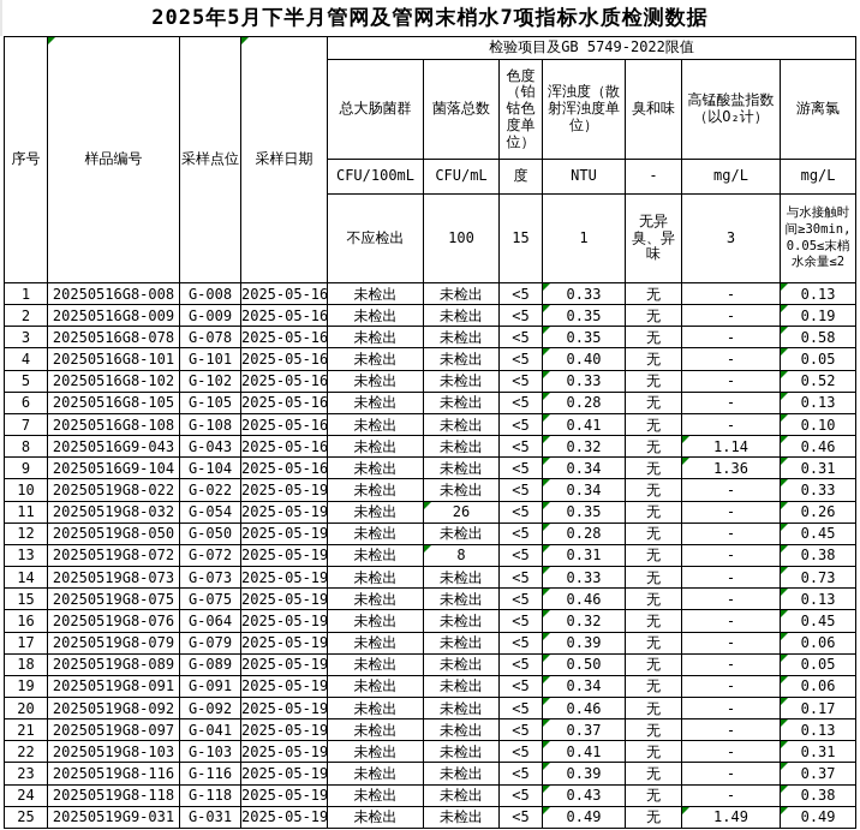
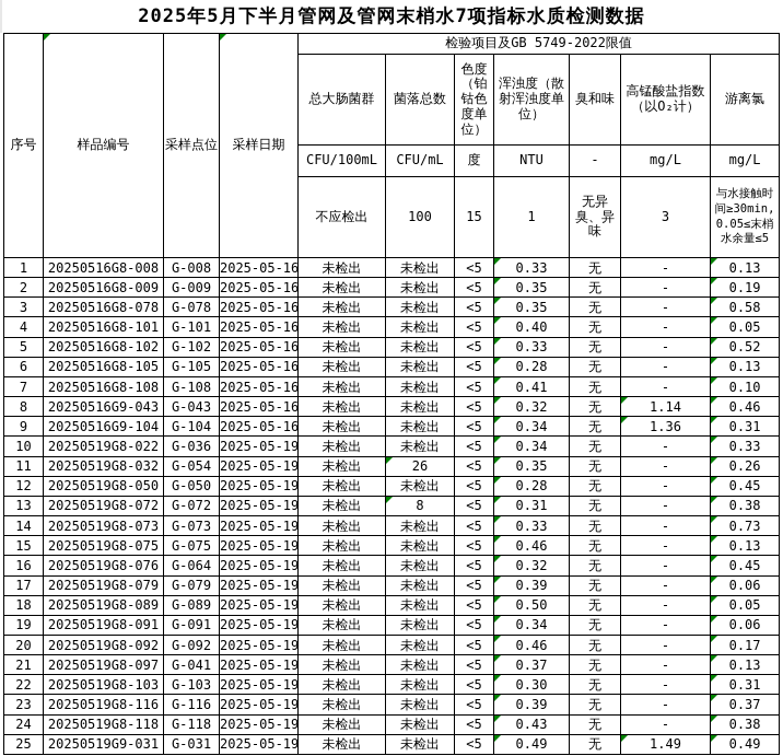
  2025年5月下半月管网及管网末梢水7项指标水质检测数据
  序号	样品编号	采样点位	采样日期	检验项目及GB 5749-2022限值
  总大肠菌群	菌落总数	色度（铂钴色度单位）	浑浊度（散射浑浊度单位）	臭和味	高锰酸盐指数（以O₂计）	游离氯
  CFU/100mL	CFU/mL	度	NTU	-	mg/L	mg/L
- 不应检出	100	15	1	无异臭、异味	3	与水接触时间≥30min,0.05≤末梢水余量≤2
+ 不应检出	100	15	1	无异臭、异味	3	与水接触时间≥30min,0.05≤末梢水余量≤5
  1	20250516G8-008	G-008	2025-05-16	未检出	未检出	<5	0.33	无	-	0.13
  2	20250516G8-009	G-009	2025-05-16	未检出	未检出	<5	0.35	无	-	0.19
  3	20250516G8-078	G-078	2025-05-16	未检出	未检出	<5	0.35	无	-	0.58
  4	20250516G8-101	G-101	2025-05-16	未检出	未检出	<5	0.40	无	-	0.05
  5	20250516G8-102	G-102	2025-05-16	未检出	未检出	<5	0.33	无	-	0.52
  6	20250516G8-105	G-105	2025-05-16	未检出	未检出	<5	0.28	无	-	0.13
  7	20250516G8-108	G-108	2025-05-16	未检出	未检出	<5	0.41	无	-	0.10
  8	20250516G9-043	G-043	2025-05-16	未检出	未检出	<5	0.32	无	1.14	0.46
  9	20250516G9-104	G-104	2025-05-16	未检出	未检出	<5	0.34	无	1.36	0.31
- 10	20250519G8-022	G-022	2025-05-19	未检出	未检出	<5	0.34	无	-	0.33
+ 10	20250519G8-022	G-036	2025-05-19	未检出	未检出	<5	0.34	无	-	0.33
  11	20250519G8-032	G-054	2025-05-19	未检出	26	<5	0.35	无	-	0.26
  12	20250519G8-050	G-050	2025-05-19	未检出	未检出	<5	0.28	无	-	0.45
  13	20250519G8-072	G-072	2025-05-19	未检出	8	<5	0.31	无	-	0.38
  14	20250519G8-073	G-073	2025-05-19	未检出	未检出	<5	0.33	无	-	0.73
  15	20250519G8-075	G-075	2025-05-19	未检出	未检出	<5	0.46	无	-	0.13
  16	20250519G8-076	G-064	2025-05-19	未检出	未检出	<5	0.32	无	-	0.45
  17	20250519G8-079	G-079	2025-05-19	未检出	未检出	<5	0.39	无	-	0.06
  18	20250519G8-089	G-089	2025-05-19	未检出	未检出	<5	0.50	无	-	0.05
  19	20250519G8-091	G-091	2025-05-19	未检出	未检出	<5	0.34	无	-	0.06
  20	20250519G8-092	G-092	2025-05-19	未检出	未检出	<5	0.46	无	-	0.17
  21	20250519G8-097	G-041	2025-05-19	未检出	未检出	<5	0.37	无	-	0.13
- 22	20250519G8-103	G-103	2025-05-19	未检出	未检出	<5	0.41	无	-	0.31
+ 22	20250519G8-103	G-103	2025-05-19	未检出	未检出	<5	0.30	无	-	0.31
  23	20250519G8-116	G-116	2025-05-19	未检出	未检出	<5	0.39	无	-	0.37
  24	20250519G8-118	G-118	2025-05-19	未检出	未检出	<5	0.43	无	-	0.38
  25	20250519G9-031	G-031	2025-05-19	未检出	未检出	<5	0.49	无	1.49	0.49
